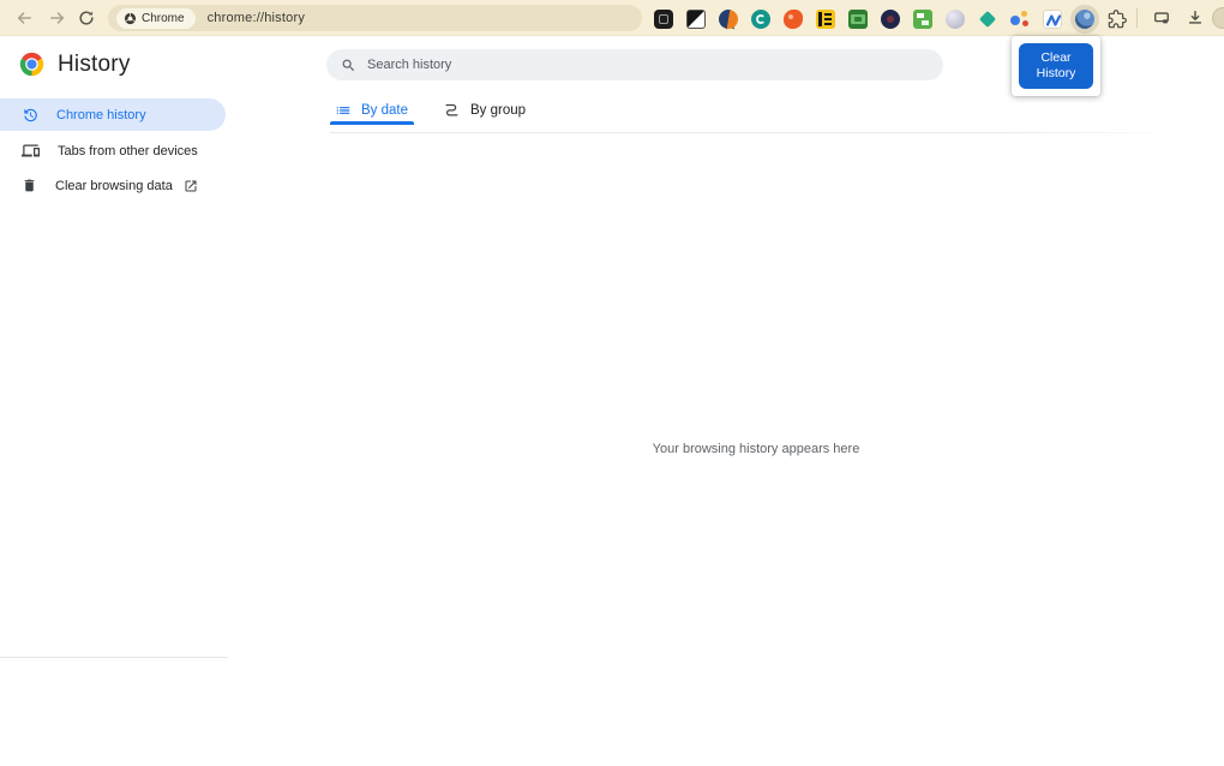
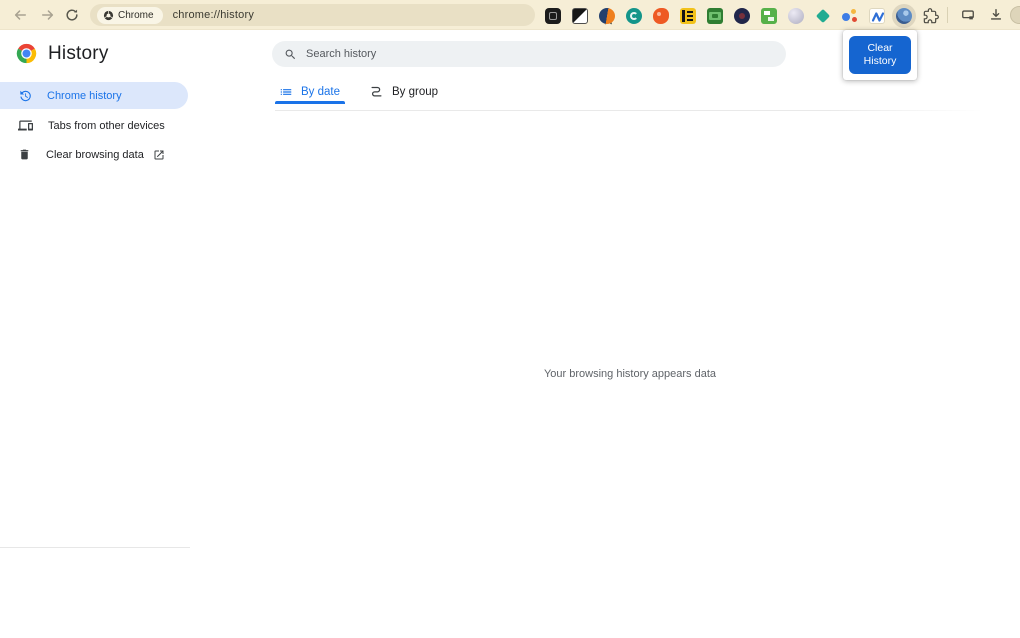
  Chrome
  chrome://history
  History
  Chrome history
  Tabs from other devices
  Clear browsing data
  Search history
  By date
  By group
- Your browsing history appears here
+ Your browsing history appears data
  Clear History
